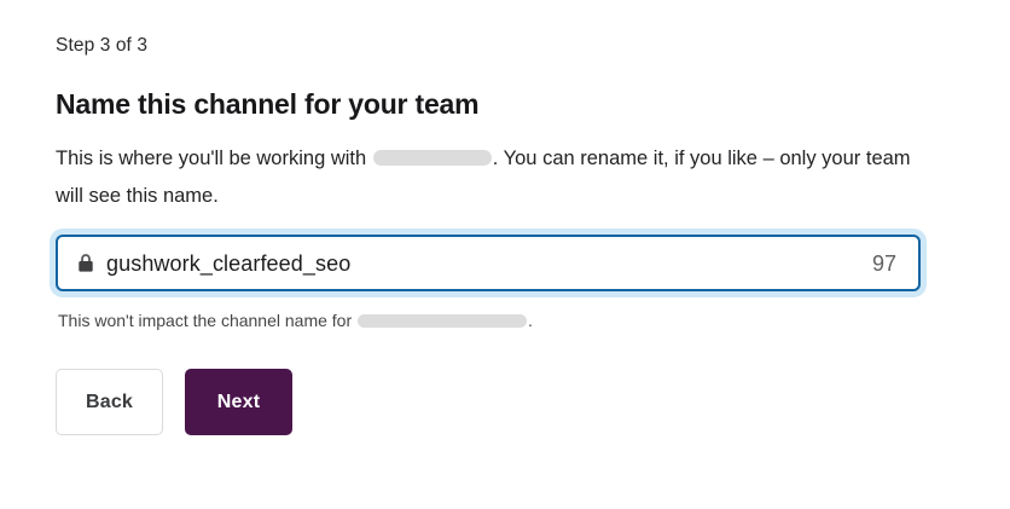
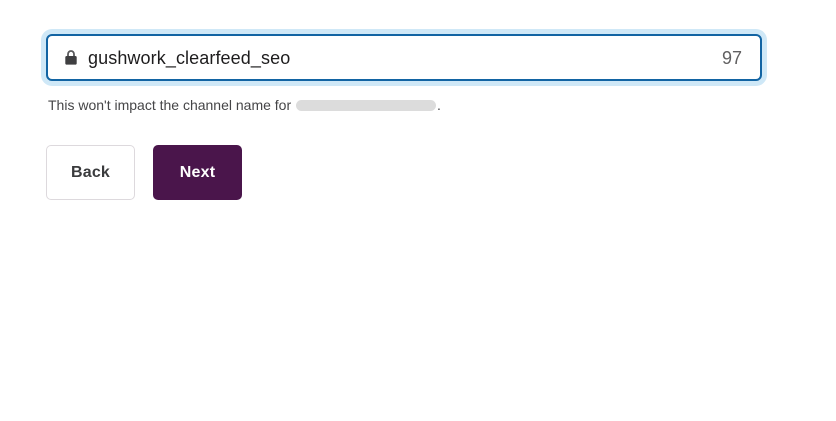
- Step 3 of 3
- Name this channel for your team
- This is where you'll be working with . You can rename it, if you like – only your team will see this name.
  gushwork_clearfeed_seo
  97
  This won't impact the channel name for .
  Back
  Next
